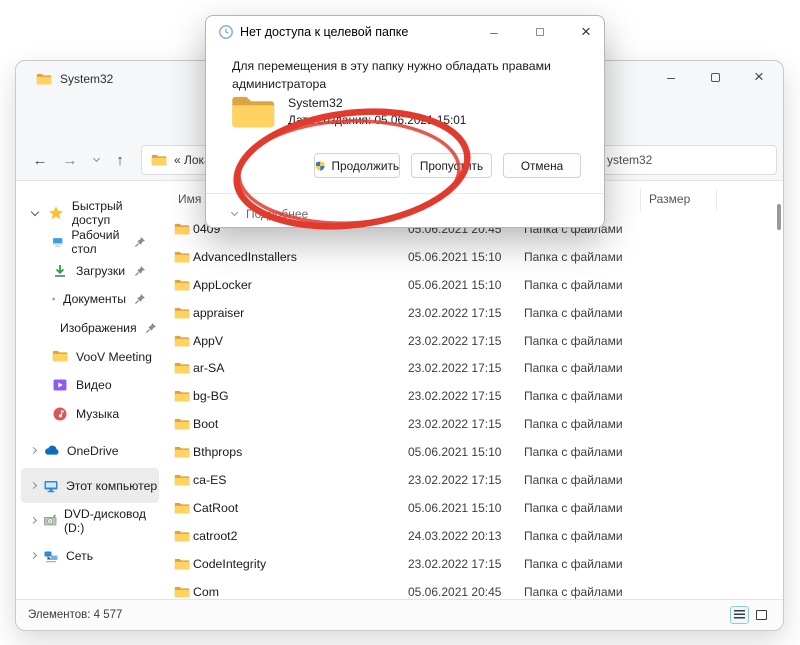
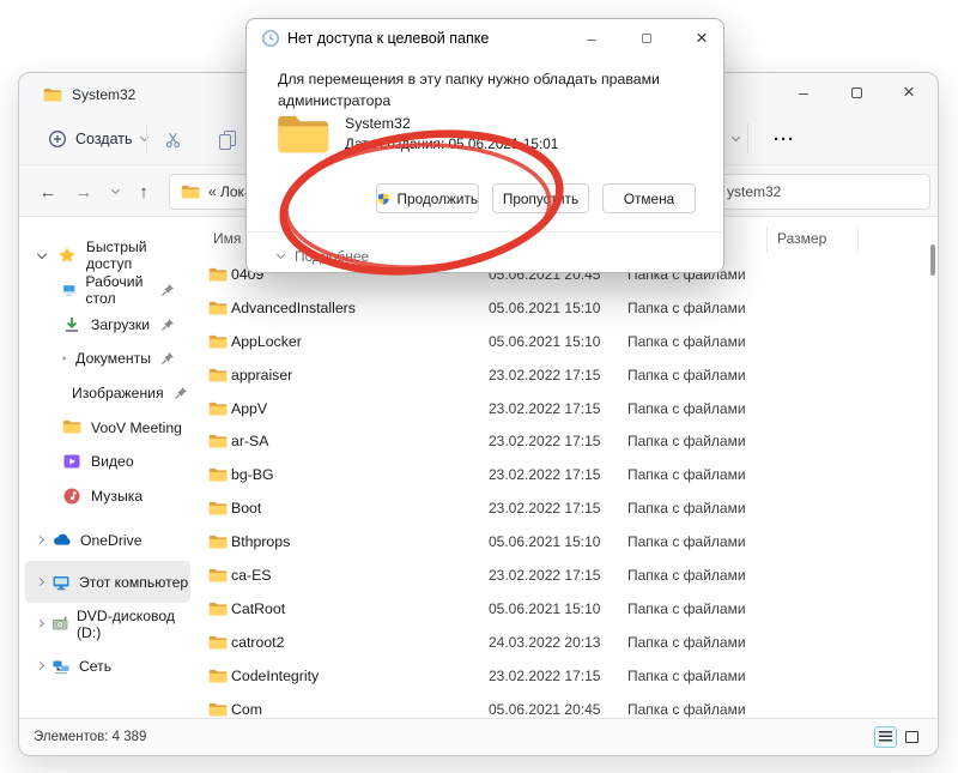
  System32
  –
  ×
+ Создать
+ ···
  ←
  →
  ↑
  « Лок
  ystem32
  Быстрый доступ
  Рабочий стол
  Загрузки
  Документы
  Изображения
  VooV Meeting
  Видео
  Музыка
  OneDrive
  Этот компьютер
  DVD-дисковод (D:)
  Сеть
  Имя
  Размер
  0409
  05.06.2021 20:45
  Папка с файлами
  AdvancedInstallers
  05.06.2021 15:10
  Папка с файлами
  AppLocker
  05.06.2021 15:10
  Папка с файлами
  appraiser
  23.02.2022 17:15
  Папка с файлами
  AppV
  23.02.2022 17:15
  Папка с файлами
  ar-SA
  23.02.2022 17:15
  Папка с файлами
  bg-BG
  23.02.2022 17:15
  Папка с файлами
  Boot
  23.02.2022 17:15
  Папка с файлами
  Bthprops
  05.06.2021 15:10
  Папка с файлами
  ca-ES
  23.02.2022 17:15
  Папка с файлами
  CatRoot
  05.06.2021 15:10
  Папка с файлами
  catroot2
  24.03.2022 20:13
  Папка с файлами
  CodeIntegrity
  23.02.2022 17:15
  Папка с файлами
  Com
  05.06.2021 20:45
  Папка с файлами
- Элементов: 4 577
+ Элементов: 4 389
  Нет доступа к целевой папке
  –
  ×
  Для перемещения в эту папку нужно обладать правами администратора
  System32
  Даоздания: 05.06.20 15:01
  Продолжить
  Пропустть
  Отмена
